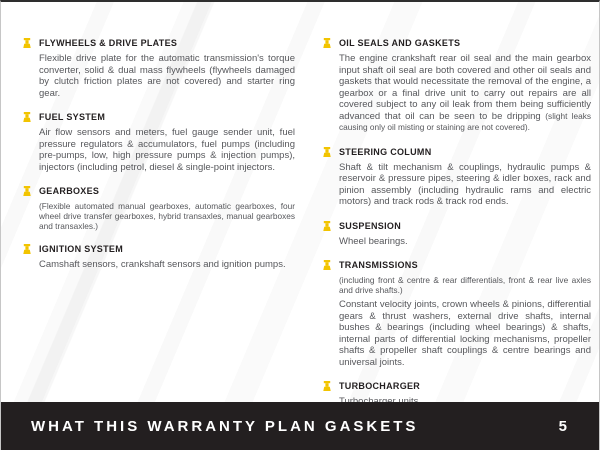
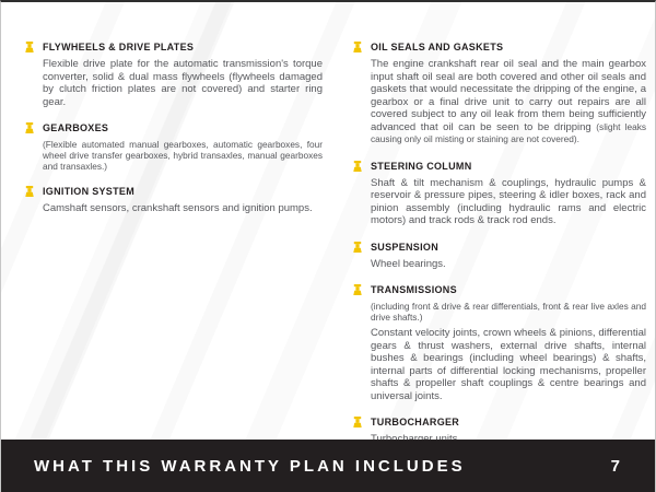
  FLYWHEELS & DRIVE PLATES
  Flexible drive plate for the automatic transmission's torque converter, solid & dual mass flywheels (flywheels damaged by clutch friction plates are not covered) and starter ring gear.
- FUEL SYSTEM
- Air flow sensors and meters, fuel gauge sender unit, fuel pressure regulators & accumulators, fuel pumps (including pre-pumps, low, high pressure pumps & injection pumps), injectors (including petrol, diesel & single-point injectors.
  GEARBOXES
  (Flexible automated manual gearboxes, automatic gearboxes, four wheel drive transfer gearboxes, hybrid transaxles, manual gearboxes and transaxles.)
  IGNITION SYSTEM
  Camshaft sensors, crankshaft sensors and ignition pumps.
  OIL SEALS AND GASKETS
- The engine crankshaft rear oil seal and the main gearbox input shaft oil seal are both covered and other oil seals and gaskets that would necessitate the removal of the engine, a gearbox or a final drive unit to carry out repairs are all covered subject to any oil leak from them being sufficiently advanced that oil can be seen to be dripping (slight leaks causing only oil misting or staining are not covered).
+ The engine crankshaft rear oil seal and the main gearbox input shaft oil seal are both covered and other oil seals and gaskets that would necessitate the dripping of the engine, a gearbox or a final drive unit to carry out repairs are all covered subject to any oil leak from them being sufficiently advanced that oil can be seen to be dripping (slight leaks causing only oil misting or staining are not covered).
  STEERING COLUMN
  Shaft & tilt mechanism & couplings, hydraulic pumps & reservoir & pressure pipes, steering & idler boxes, rack and pinion assembly (including hydraulic rams and electric motors) and track rods & track rod ends.
  SUSPENSION
  Wheel bearings.
  TRANSMISSIONS
- (including front & centre & rear differentials, front & rear live axles and drive shafts.)
+ (including front & drive & rear differentials, front & rear live axles and drive shafts.)
  Constant velocity joints, crown wheels & pinions, differential gears & thrust washers, external drive shafts, internal bushes & bearings (including wheel bearings) & shafts, internal parts of differential locking mechanisms, propeller shafts & propeller shaft couplings & centre bearings and universal joints.
  TURBOCHARGER
- WHAT THIS WARRANTY PLAN GASKETS
+ WHAT THIS WARRANTY PLAN INCLUDES
- 5
+ 7
